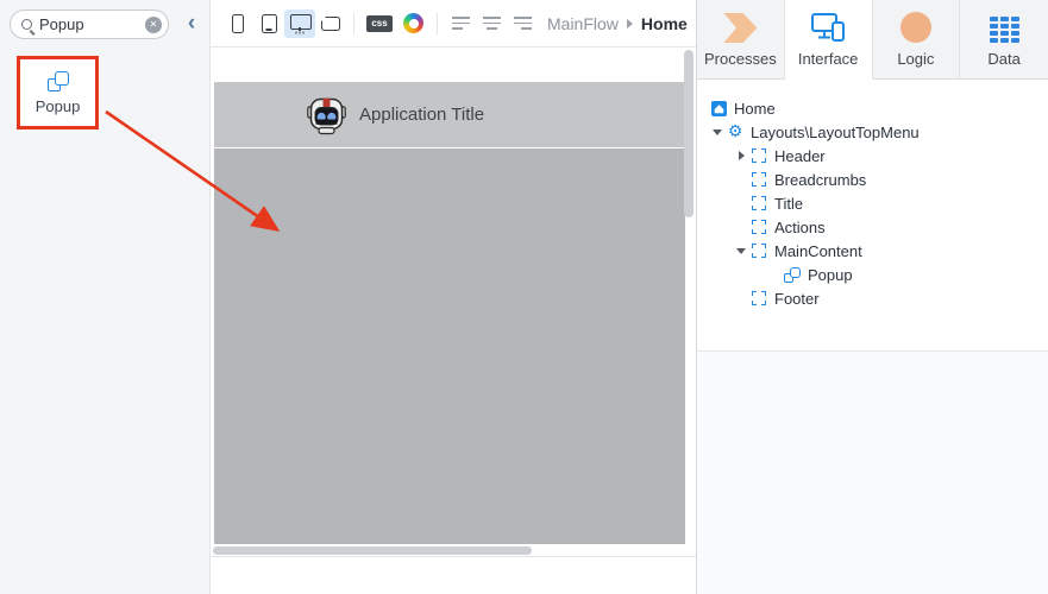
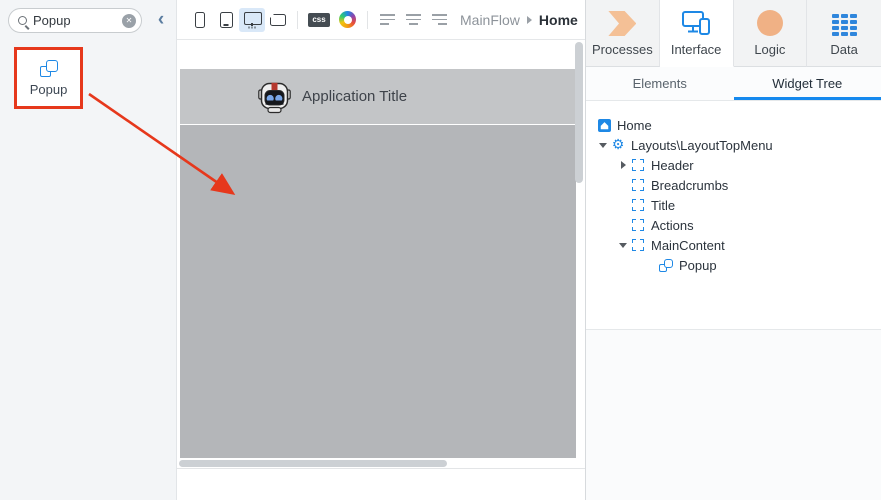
  Popup
  ✕
  ‹
  Popup
  css
  MainFlow
  Home
  Application Title
  Processes
  Interface
  Logic
  Data
+ Elements
+ Widget Tree
  Home
  ⚙
  Layouts\LayoutTopMenu
  Header
  Breadcrumbs
  Title
  Actions
  MainContent
  Popup
- Footer
